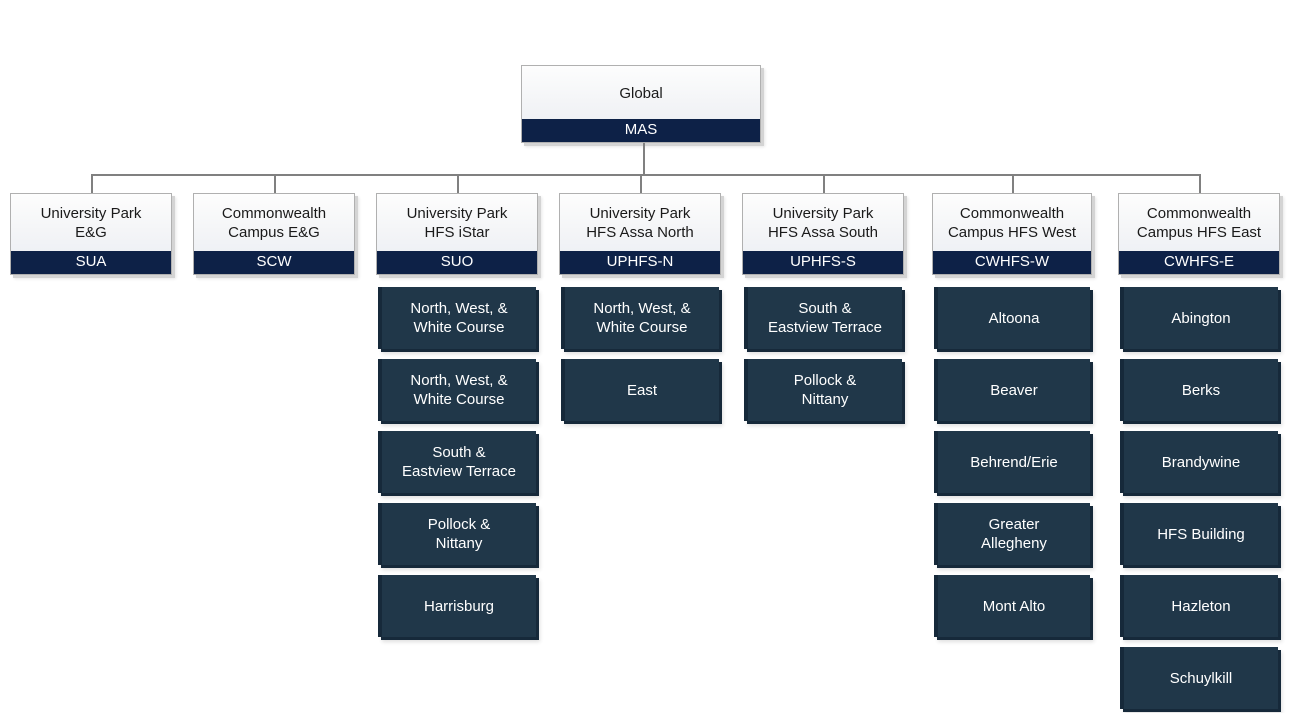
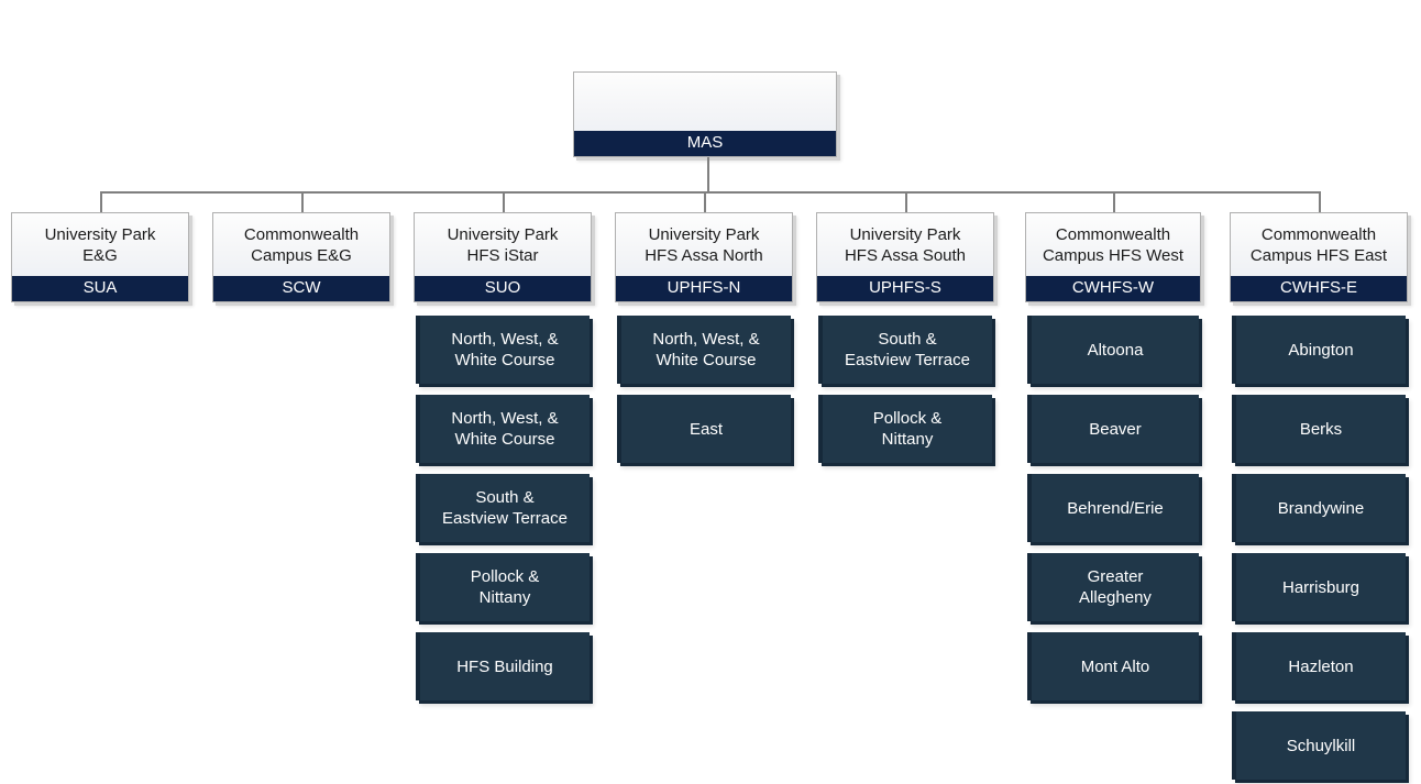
- Global
  MAS
  University Park
  E&G
  SUA
  Commonwealth
  Campus E&G
  SCW
  University Park
  HFS iStar
  SUO
  North, West, &
  White Course
  North, West, &
  White Course
  South &
  Eastview Terrace
  Pollock &
  Nittany
- Harrisburg
+ HFS Building
  University Park
  HFS Assa North
  UPHFS-N
  North, West, &
  White Course
  East
  University Park
  HFS Assa South
  UPHFS-S
  South &
  Eastview Terrace
  Pollock &
  Nittany
  Commonwealth
  Campus HFS West
  CWHFS-W
  Altoona
  Beaver
  Behrend/Erie
  Greater
  Allegheny
  Mont Alto
  Commonwealth
  Campus HFS East
  CWHFS-E
  Abington
  Berks
  Brandywine
- HFS Building
+ Harrisburg
  Hazleton
  Schuylkill
